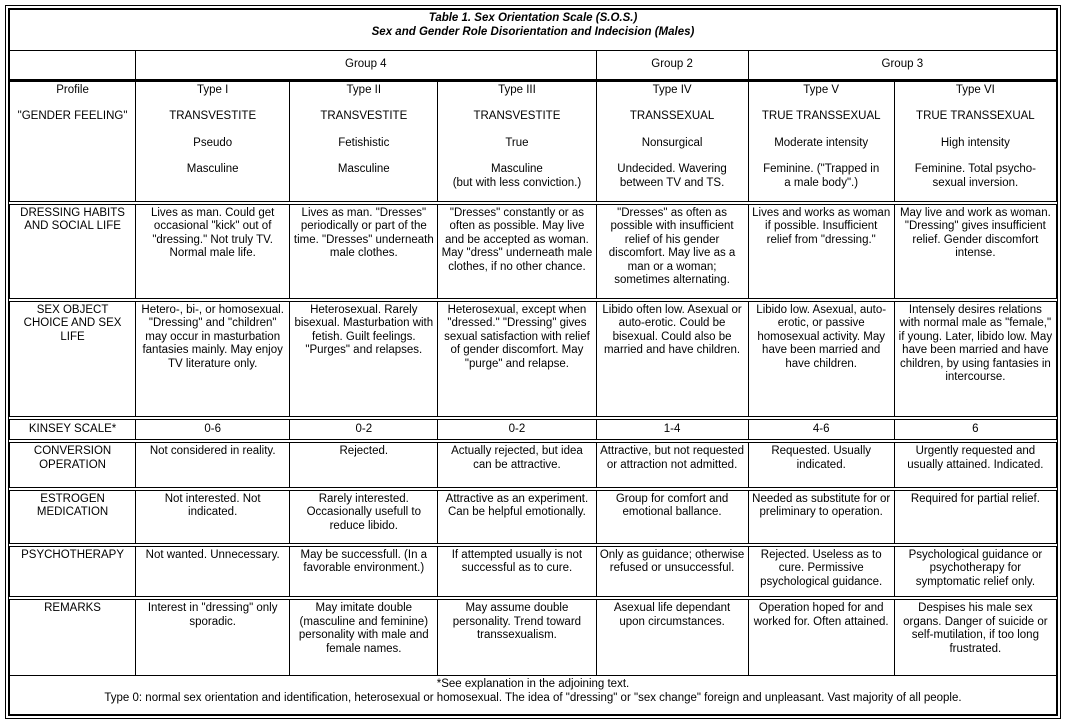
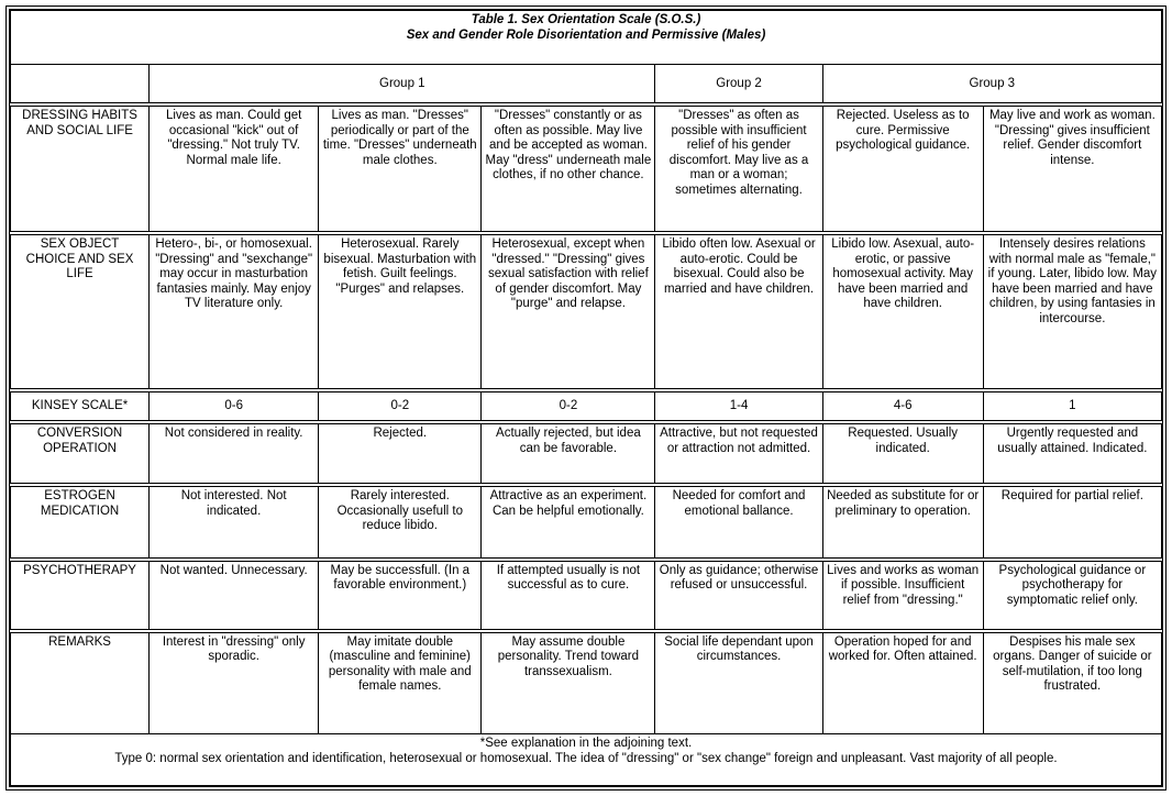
- Table 1. Sex Orientation Scale (S.O.S.) Sex and Gender Role Disorientation and Indecision (Males)
+ Table 1. Sex Orientation Scale (S.O.S.) Sex and Gender Role Disorientation and Permissive (Males)
- 	Group 4	Group 2	Group 3
+ 	Group 1	Group 2	Group 3
- Profile "GENDER FEELING"	Type I TRANSVESTITE Pseudo Masculine	Type II TRANSVESTITE Fetishistic Masculine	Type III TRANSVESTITE True Masculine (but with less conviction.)	Type IV TRANSSEXUAL Nonsurgical Undecided. Wavering between TV and TS.	Type V TRUE TRANSSEXUAL Moderate intensity Feminine. ("Trapped in a male body".)	Type VI TRUE TRANSSEXUAL High intensity Feminine. Total psycho- sexual inversion.
- DRESSING HABITS AND SOCIAL LIFE	Lives as man. Could get occasional "kick" out of "dressing." Not truly TV. Normal male life.	Lives as man. "Dresses" periodically or part of the time. "Dresses" underneath male clothes.	"Dresses" constantly or as often as possible. May live and be accepted as woman. May "dress" underneath male clothes, if no other chance.	"Dresses" as often as possible with insufficient relief of his gender discomfort. May live as a man or a woman; sometimes alternating.	Lives and works as woman if possible. Insufficient relief from "dressing."	May live and work as woman. "Dressing" gives insufficient relief. Gender discomfort intense.
+ DRESSING HABITS AND SOCIAL LIFE	Lives as man. Could get occasional "kick" out of "dressing." Not truly TV. Normal male life.	Lives as man. "Dresses" periodically or part of the time. "Dresses" underneath male clothes.	"Dresses" constantly or as often as possible. May live and be accepted as woman. May "dress" underneath male clothes, if no other chance.	"Dresses" as often as possible with insufficient relief of his gender discomfort. May live as a man or a woman; sometimes alternating.	Rejected. Useless as to cure. Permissive psychological guidance.	May live and work as woman. "Dressing" gives insufficient relief. Gender discomfort intense.
- SEX OBJECT CHOICE AND SEX LIFE	Hetero-, bi-, or homosexual. "Dressing" and "children" may occur in masturbation fantasies mainly. May enjoy TV literature only.	Heterosexual. Rarely bisexual. Masturbation with fetish. Guilt feelings. "Purges" and relapses.	Heterosexual, except when "dressed." "Dressing" gives sexual satisfaction with relief of gender discomfort. May "purge" and relapse.	Libido often low. Asexual or auto-erotic. Could be bisexual. Could also be married and have children.	Libido low. Asexual, auto-erotic, or passive homosexual activity. May have been married and have children.	Intensely desires relations with normal male as "female," if young. Later, libido low. May have been married and have children, by using fantasies in intercourse.
+ SEX OBJECT CHOICE AND SEX LIFE	Hetero-, bi-, or homosexual. "Dressing" and "sexchange" may occur in masturbation fantasies mainly. May enjoy TV literature only.	Heterosexual. Rarely bisexual. Masturbation with fetish. Guilt feelings. "Purges" and relapses.	Heterosexual, except when "dressed." "Dressing" gives sexual satisfaction with relief of gender discomfort. May "purge" and relapse.	Libido often low. Asexual or auto-erotic. Could be bisexual. Could also be married and have children.	Libido low. Asexual, auto-erotic, or passive homosexual activity. May have been married and have children.	Intensely desires relations with normal male as "female," if young. Later, libido low. May have been married and have children, by using fantasies in intercourse.
- KINSEY SCALE*	0-6	0-2	0-2	1-4	4-6	6
+ KINSEY SCALE*	0-6	0-2	0-2	1-4	4-6	1
- CONVERSION OPERATION	Not considered in reality.	Rejected.	Actually rejected, but idea can be attractive.	Attractive, but not requested or attraction not admitted.	Requested. Usually indicated.	Urgently requested and usually attained. Indicated.
+ CONVERSION OPERATION	Not considered in reality.	Rejected.	Actually rejected, but idea can be favorable.	Attractive, but not requested or attraction not admitted.	Requested. Usually indicated.	Urgently requested and usually attained. Indicated.
- ESTROGEN MEDICATION	Not interested. Not indicated.	Rarely interested. Occasionally usefull to reduce libido.	Attractive as an experiment. Can be helpful emotionally.	Group for comfort and emotional ballance.	Needed as substitute for or preliminary to operation.	Required for partial relief.
+ ESTROGEN MEDICATION	Not interested. Not indicated.	Rarely interested. Occasionally usefull to reduce libido.	Attractive as an experiment. Can be helpful emotionally.	Needed for comfort and emotional ballance.	Needed as substitute for or preliminary to operation.	Required for partial relief.
- PSYCHOTHERAPY	Not wanted. Unnecessary.	May be successfull. (In a favorable environment.)	If attempted usually is not successful as to cure.	Only as guidance; otherwise refused or unsuccessful.	Rejected. Useless as to cure. Permissive psychological guidance.	Psychological guidance or psychotherapy for symptomatic relief only.
+ PSYCHOTHERAPY	Not wanted. Unnecessary.	May be successfull. (In a favorable environment.)	If attempted usually is not successful as to cure.	Only as guidance; otherwise refused or unsuccessful.	Lives and works as woman if possible. Insufficient relief from "dressing."	Psychological guidance or psychotherapy for symptomatic relief only.
- REMARKS	Interest in "dressing" only sporadic.	May imitate double (masculine and feminine) personality with male and female names.	May assume double personality. Trend toward transsexualism.	Asexual life dependant upon circumstances.	Operation hoped for and worked for. Often attained.	Despises his male sex organs. Danger of suicide or self-mutilation, if too long frustrated.
+ REMARKS	Interest in "dressing" only sporadic.	May imitate double (masculine and feminine) personality with male and female names.	May assume double personality. Trend toward transsexualism.	Social life dependant upon circumstances.	Operation hoped for and worked for. Often attained.	Despises his male sex organs. Danger of suicide or self-mutilation, if too long frustrated.
  *See explanation in the adjoining text. Type 0: normal sex orientation and identification, heterosexual or homosexual. The idea of "dressing" or "sex change" foreign and unpleasant. Vast majority of all people.
